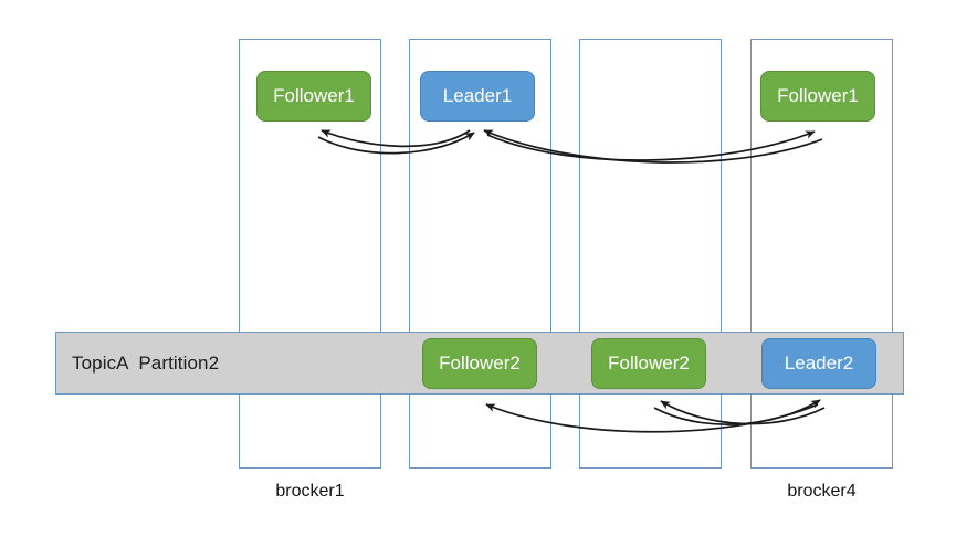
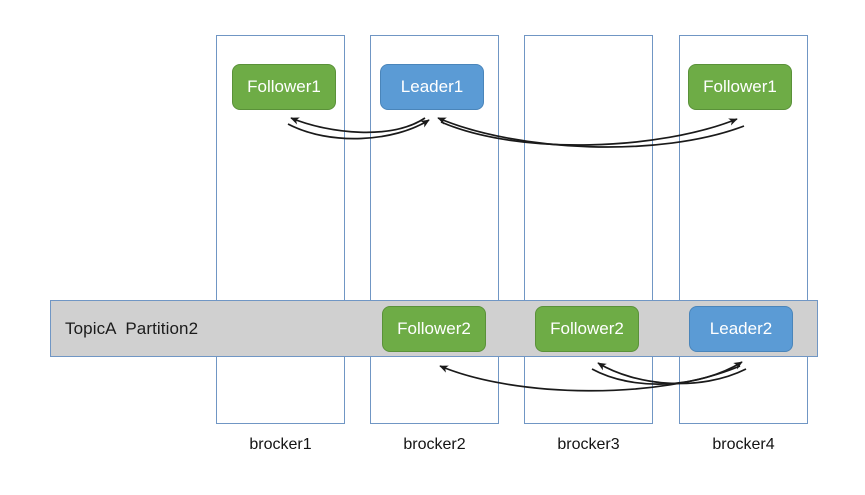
  TopicA Partition2
  Follower1
  Leader1
  Follower1
  Follower2
  Follower2
  Leader2
  brocker1
+ brocker2
+ brocker3
  brocker4
